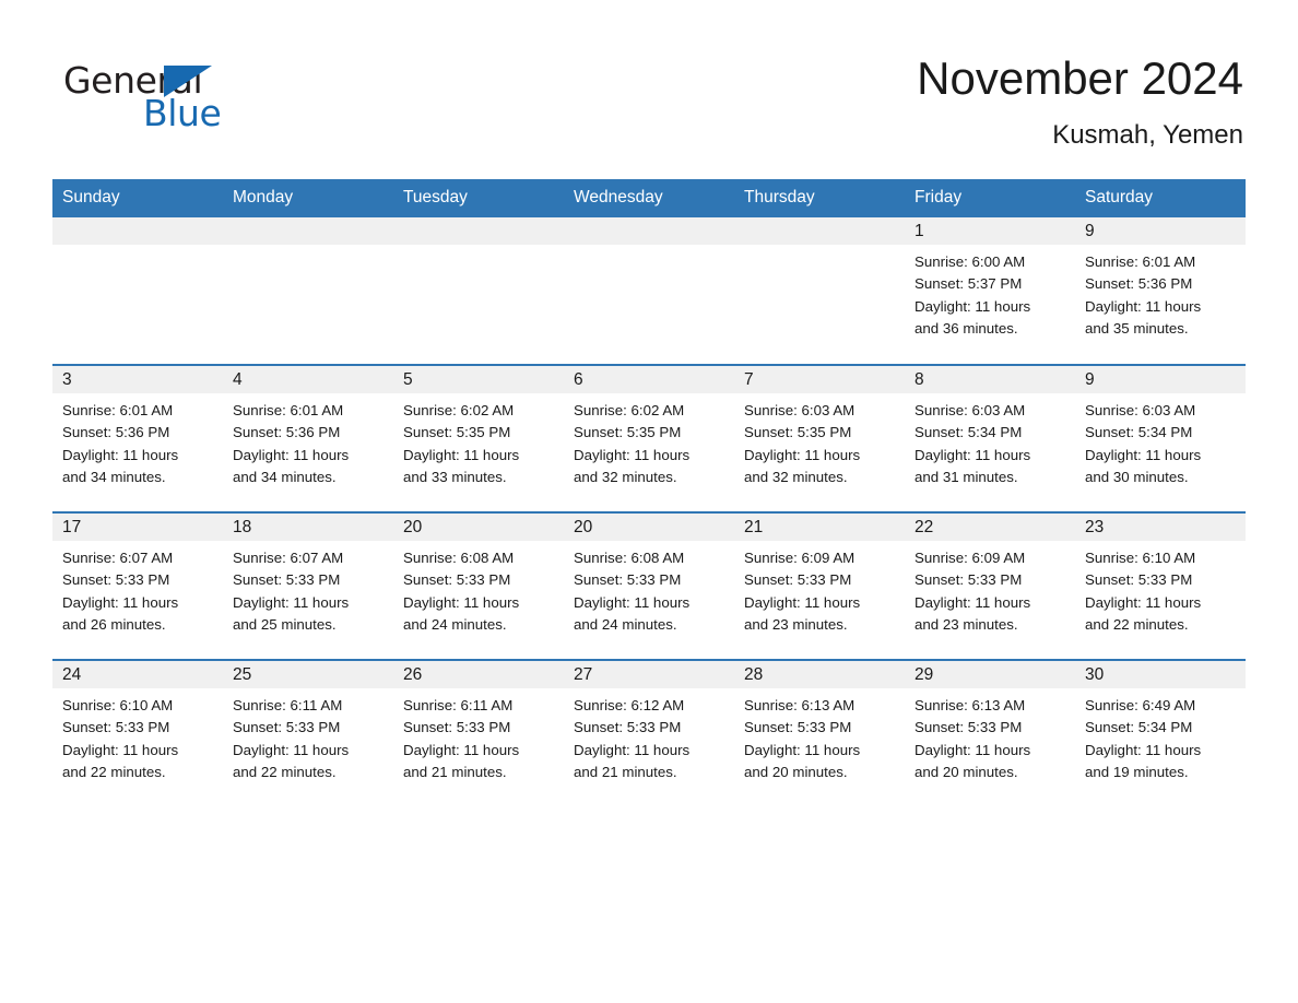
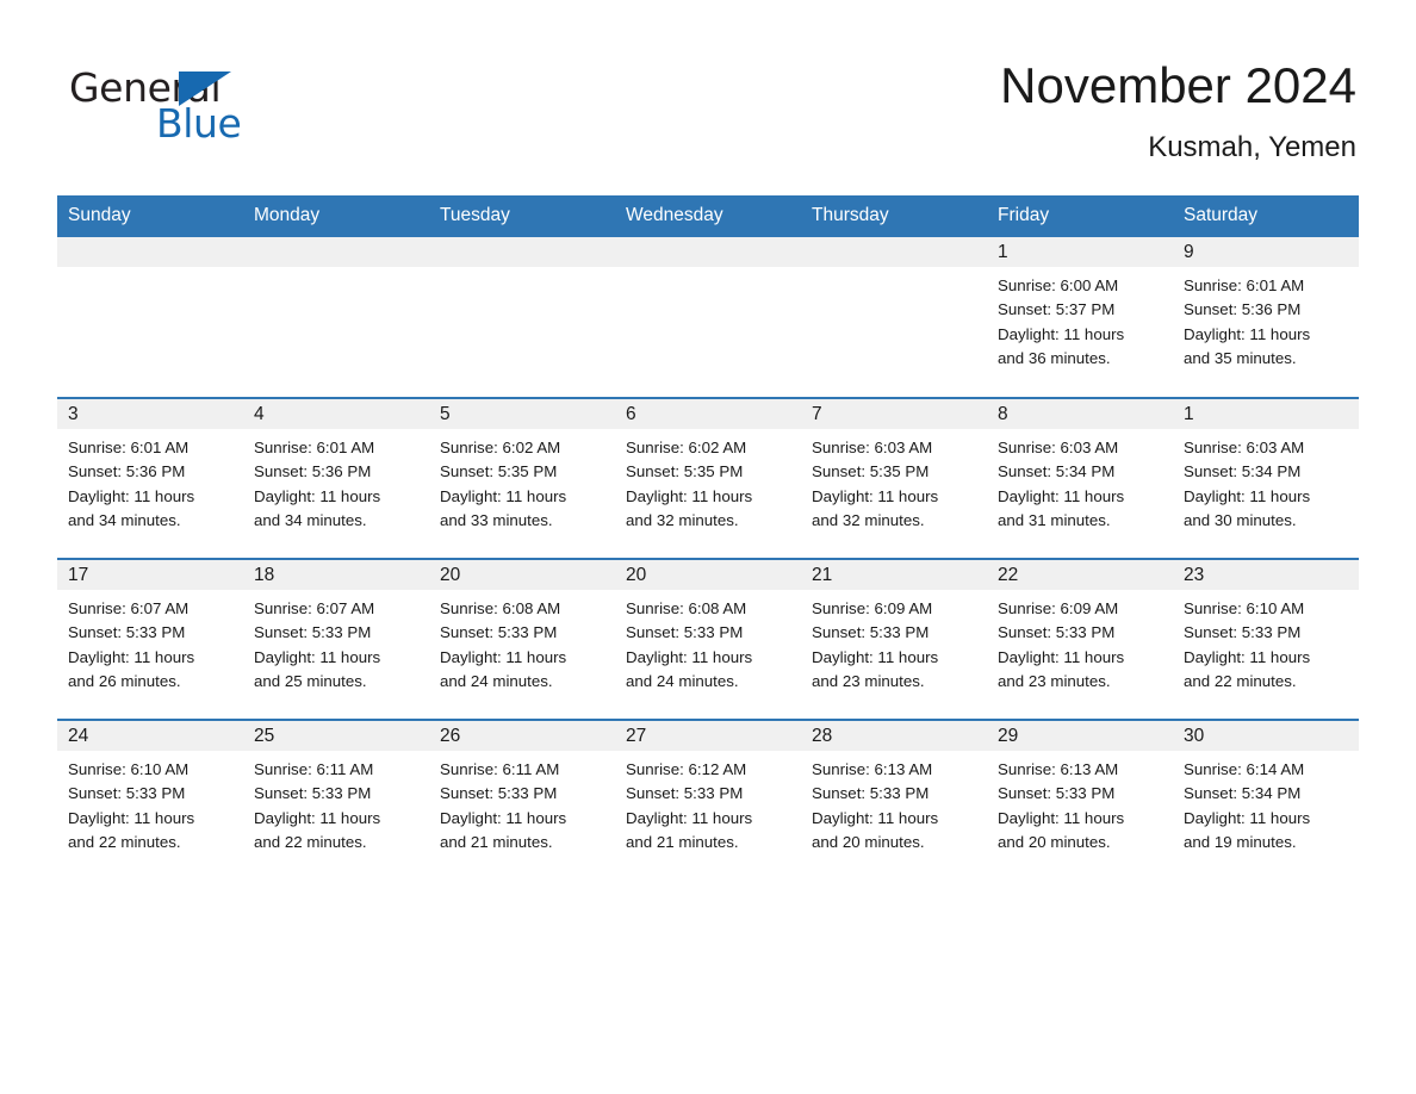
  General
  Blue
  November 2024
  Kusmah, Yemen
  Sunday	Monday	Tuesday	Wednesday	Thursday	Friday	Saturday
  					1Sunrise: 6:00 AMSunset: 5:37 PMDaylight: 11 hoursand 36 minutes.	9Sunrise: 6:01 AMSunset: 5:36 PMDaylight: 11 hoursand 35 minutes.
- 3Sunrise: 6:01 AMSunset: 5:36 PMDaylight: 11 hoursand 34 minutes.	4Sunrise: 6:01 AMSunset: 5:36 PMDaylight: 11 hoursand 34 minutes.	5Sunrise: 6:02 AMSunset: 5:35 PMDaylight: 11 hoursand 33 minutes.	6Sunrise: 6:02 AMSunset: 5:35 PMDaylight: 11 hoursand 32 minutes.	7Sunrise: 6:03 AMSunset: 5:35 PMDaylight: 11 hoursand 32 minutes.	8Sunrise: 6:03 AMSunset: 5:34 PMDaylight: 11 hoursand 31 minutes.	9Sunrise: 6:03 AMSunset: 5:34 PMDaylight: 11 hoursand 30 minutes.
+ 3Sunrise: 6:01 AMSunset: 5:36 PMDaylight: 11 hoursand 34 minutes.	4Sunrise: 6:01 AMSunset: 5:36 PMDaylight: 11 hoursand 34 minutes.	5Sunrise: 6:02 AMSunset: 5:35 PMDaylight: 11 hoursand 33 minutes.	6Sunrise: 6:02 AMSunset: 5:35 PMDaylight: 11 hoursand 32 minutes.	7Sunrise: 6:03 AMSunset: 5:35 PMDaylight: 11 hoursand 32 minutes.	8Sunrise: 6:03 AMSunset: 5:34 PMDaylight: 11 hoursand 31 minutes.	1Sunrise: 6:03 AMSunset: 5:34 PMDaylight: 11 hoursand 30 minutes.
  17Sunrise: 6:07 AMSunset: 5:33 PMDaylight: 11 hoursand 26 minutes.	18Sunrise: 6:07 AMSunset: 5:33 PMDaylight: 11 hoursand 25 minutes.	20Sunrise: 6:08 AMSunset: 5:33 PMDaylight: 11 hoursand 24 minutes.	20Sunrise: 6:08 AMSunset: 5:33 PMDaylight: 11 hoursand 24 minutes.	21Sunrise: 6:09 AMSunset: 5:33 PMDaylight: 11 hoursand 23 minutes.	22Sunrise: 6:09 AMSunset: 5:33 PMDaylight: 11 hoursand 23 minutes.	23Sunrise: 6:10 AMSunset: 5:33 PMDaylight: 11 hoursand 22 minutes.
- 24Sunrise: 6:10 AMSunset: 5:33 PMDaylight: 11 hoursand 22 minutes.	25Sunrise: 6:11 AMSunset: 5:33 PMDaylight: 11 hoursand 22 minutes.	26Sunrise: 6:11 AMSunset: 5:33 PMDaylight: 11 hoursand 21 minutes.	27Sunrise: 6:12 AMSunset: 5:33 PMDaylight: 11 hoursand 21 minutes.	28Sunrise: 6:13 AMSunset: 5:33 PMDaylight: 11 hoursand 20 minutes.	29Sunrise: 6:13 AMSunset: 5:33 PMDaylight: 11 hoursand 20 minutes.	30Sunrise: 6:49 AMSunset: 5:34 PMDaylight: 11 hoursand 19 minutes.
+ 24Sunrise: 6:10 AMSunset: 5:33 PMDaylight: 11 hoursand 22 minutes.	25Sunrise: 6:11 AMSunset: 5:33 PMDaylight: 11 hoursand 22 minutes.	26Sunrise: 6:11 AMSunset: 5:33 PMDaylight: 11 hoursand 21 minutes.	27Sunrise: 6:12 AMSunset: 5:33 PMDaylight: 11 hoursand 21 minutes.	28Sunrise: 6:13 AMSunset: 5:33 PMDaylight: 11 hoursand 20 minutes.	29Sunrise: 6:13 AMSunset: 5:33 PMDaylight: 11 hoursand 20 minutes.	30Sunrise: 6:14 AMSunset: 5:34 PMDaylight: 11 hoursand 19 minutes.
